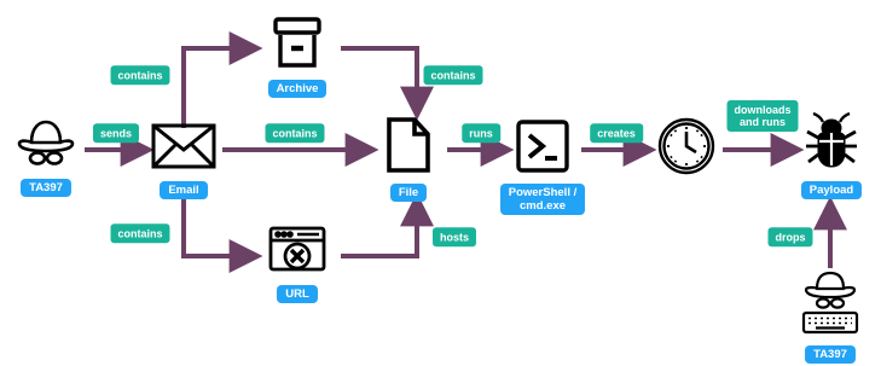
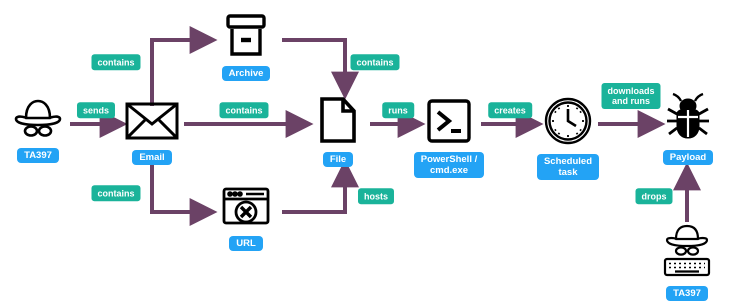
  TA397
  Email
  Archive
  File
  URL
  PowerShell /
  cmd.exe
+ Scheduled
+ task
  Payload
  TA397
  sends
  contains
  contains
  contains
  contains
  hosts
  runs
  creates
  downloads
  and runs
  drops
